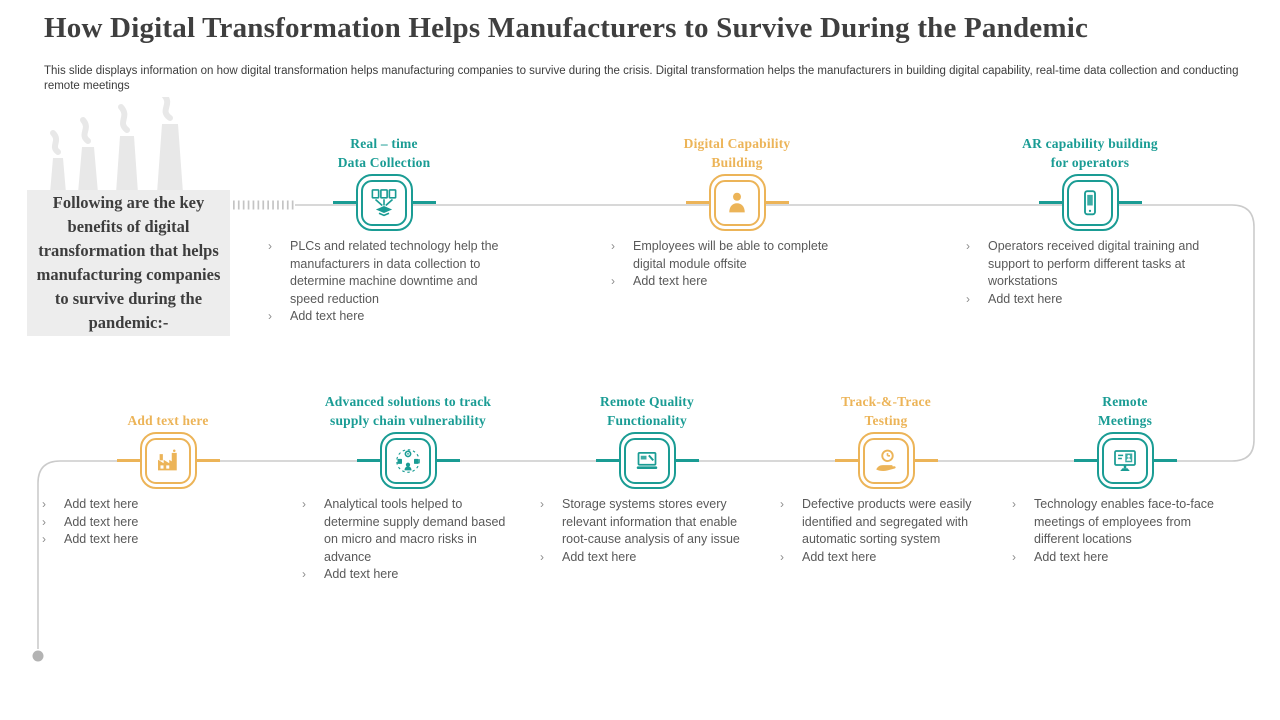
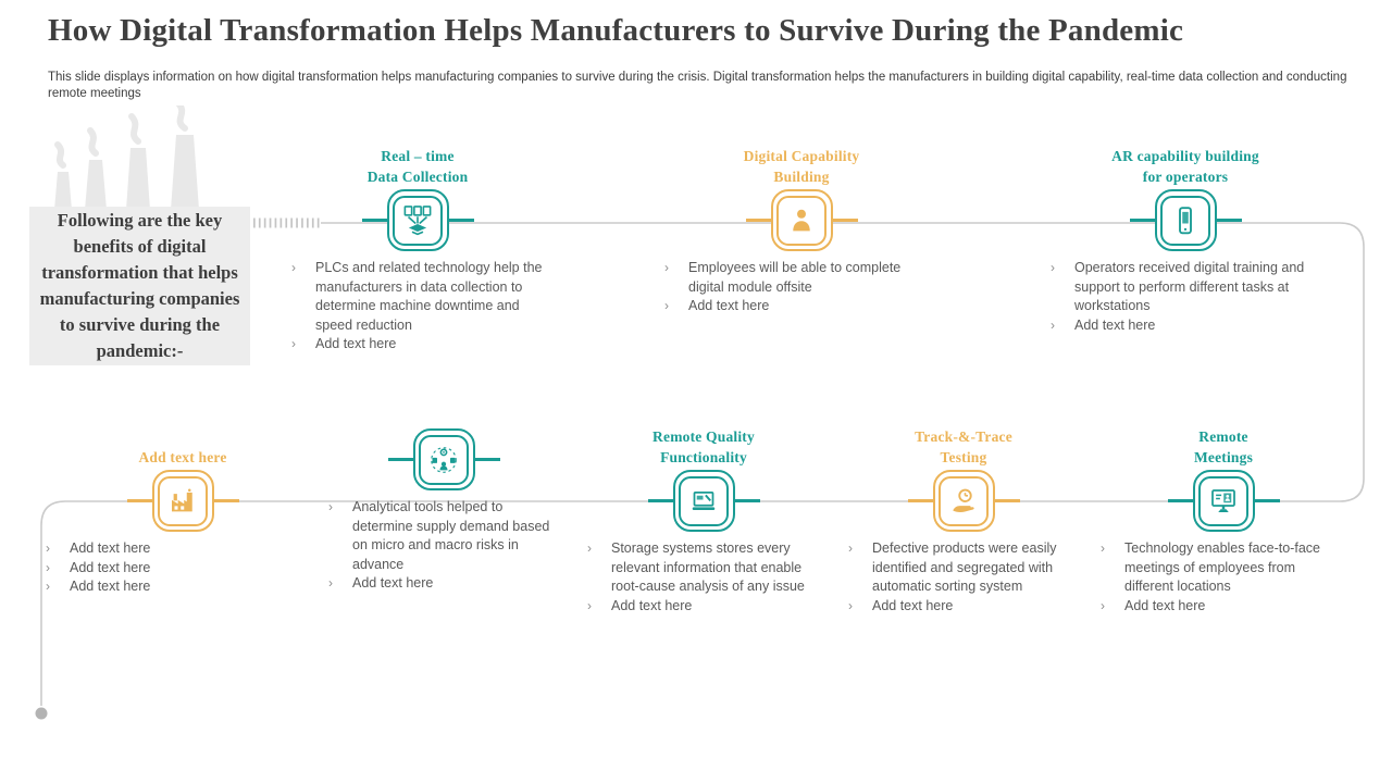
  How Digital Transformation Helps Manufacturers to Survive During the Pandemic
  This slide displays information on how digital transformation helps manufacturing companies to survive during the crisis. Digital transformation helps the manufacturers in building digital capability, real-time data collection and conducting remote meetings
  Following are the key benefits of digital transformation that helps manufacturing companies to survive during the pandemic:-
  Real – time
  Data Collection
  ›
  PLCs and related technology help the manufacturers in data collection to determine machine downtime and speed reduction
  ›
  Add text here
  Digital Capability
  Building
  ›
  Employees will be able to complete digital module offsite
  ›
  Add text here
  AR capability building
  for operators
  ›
  Operators received digital training and support to perform different tasks at workstations
  ›
  Add text here
  Add text here
  ›
  Add text here
  ›
  Add text here
  ›
  Add text here
- Advanced solutions to track
- supply chain vulnerability
  ›
  Analytical tools helped to determine supply demand based on micro and macro risks in advance
  ›
  Add text here
  Remote Quality
  Functionality
  ›
  Storage systems stores every relevant information that enable root-cause analysis of any issue
  ›
  Add text here
  Track-&-Trace
  Testing
  ›
  Defective products were easily identified and segregated with automatic sorting system
  ›
  Add text here
  Remote
  Meetings
  ›
  Technology enables face-to-face meetings of employees from different locations
  ›
  Add text here
